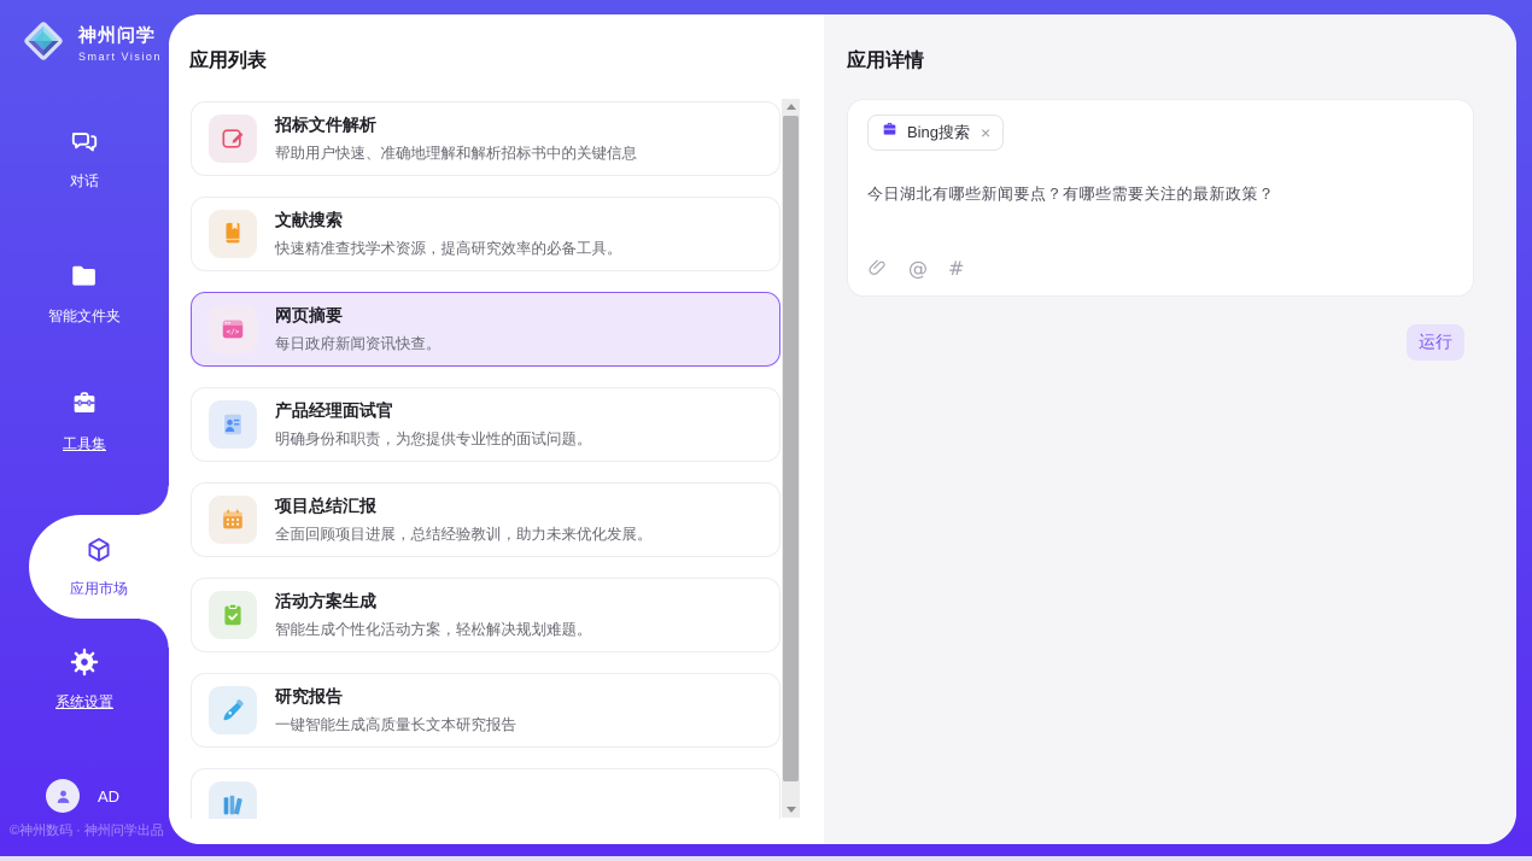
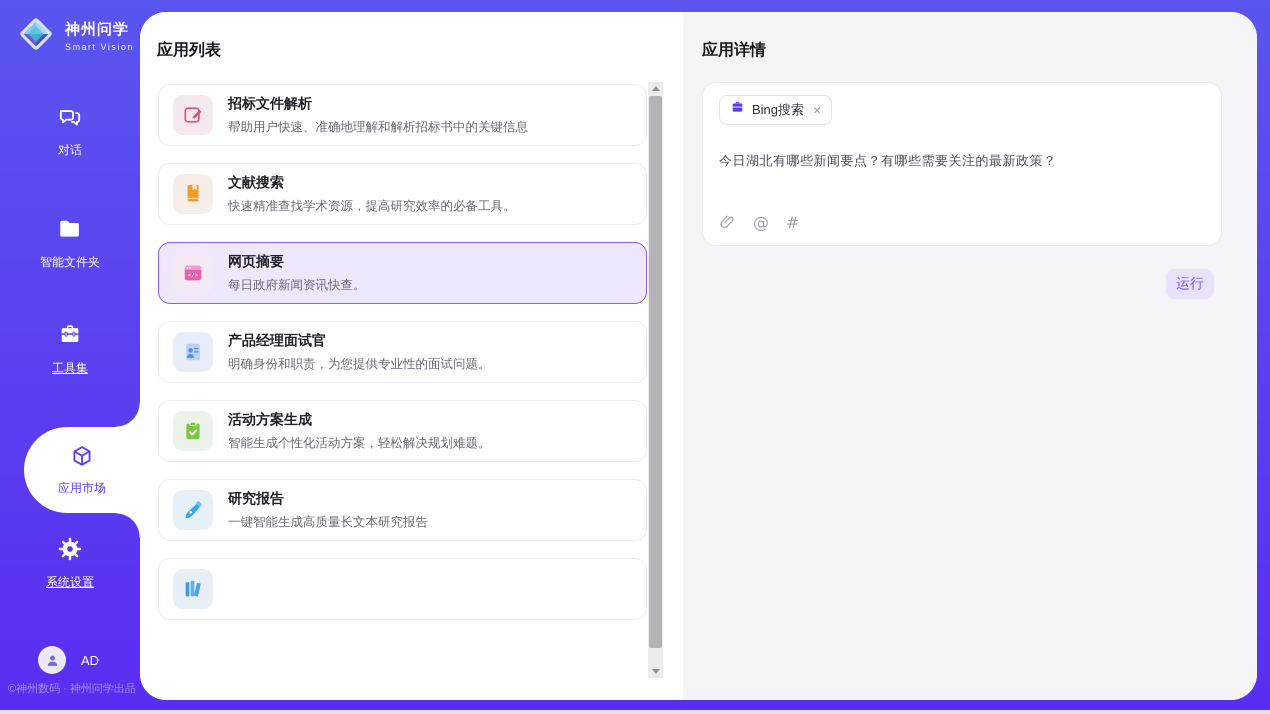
  神州问学
  Smart Vision
  对话
  智能文件夹
  工具集
  应用市场
  系统设置
  AD
  ©神州数码 · 神州问学出品
  应用列表
  招标文件解析
  帮助用户快速、准确地理解和解析招标书中的关键信息
  文献搜索
  快速精准查找学术资源，提高研究效率的必备工具。
  网页摘要
  每日政府新闻资讯快查。
  产品经理面试官
  明确身份和职责，为您提供专业性的面试问题。
- 项目总结汇报
- 全面回顾项目进展，总结经验教训，助力未来优化发展。
  活动方案生成
  智能生成个性化活动方案，轻松解决规划难题。
  研究报告
  一键智能生成高质量长文本研究报告
  应用详情
  Bing搜索
  ×
  今日湖北有哪些新闻要点？有哪些需要关注的最新政策？
  @
  #
  运行
